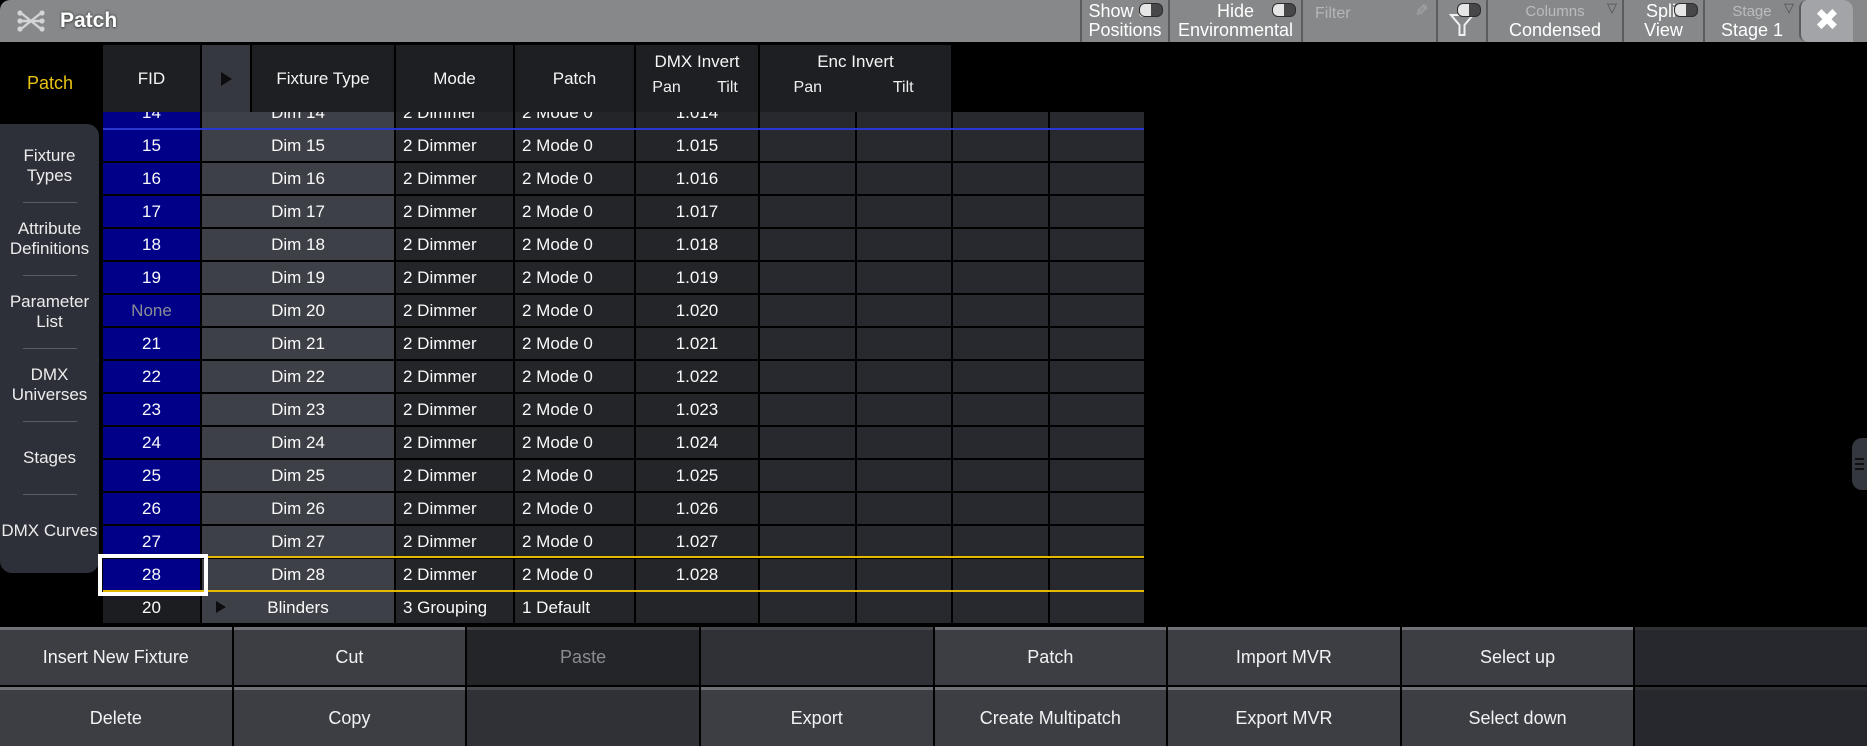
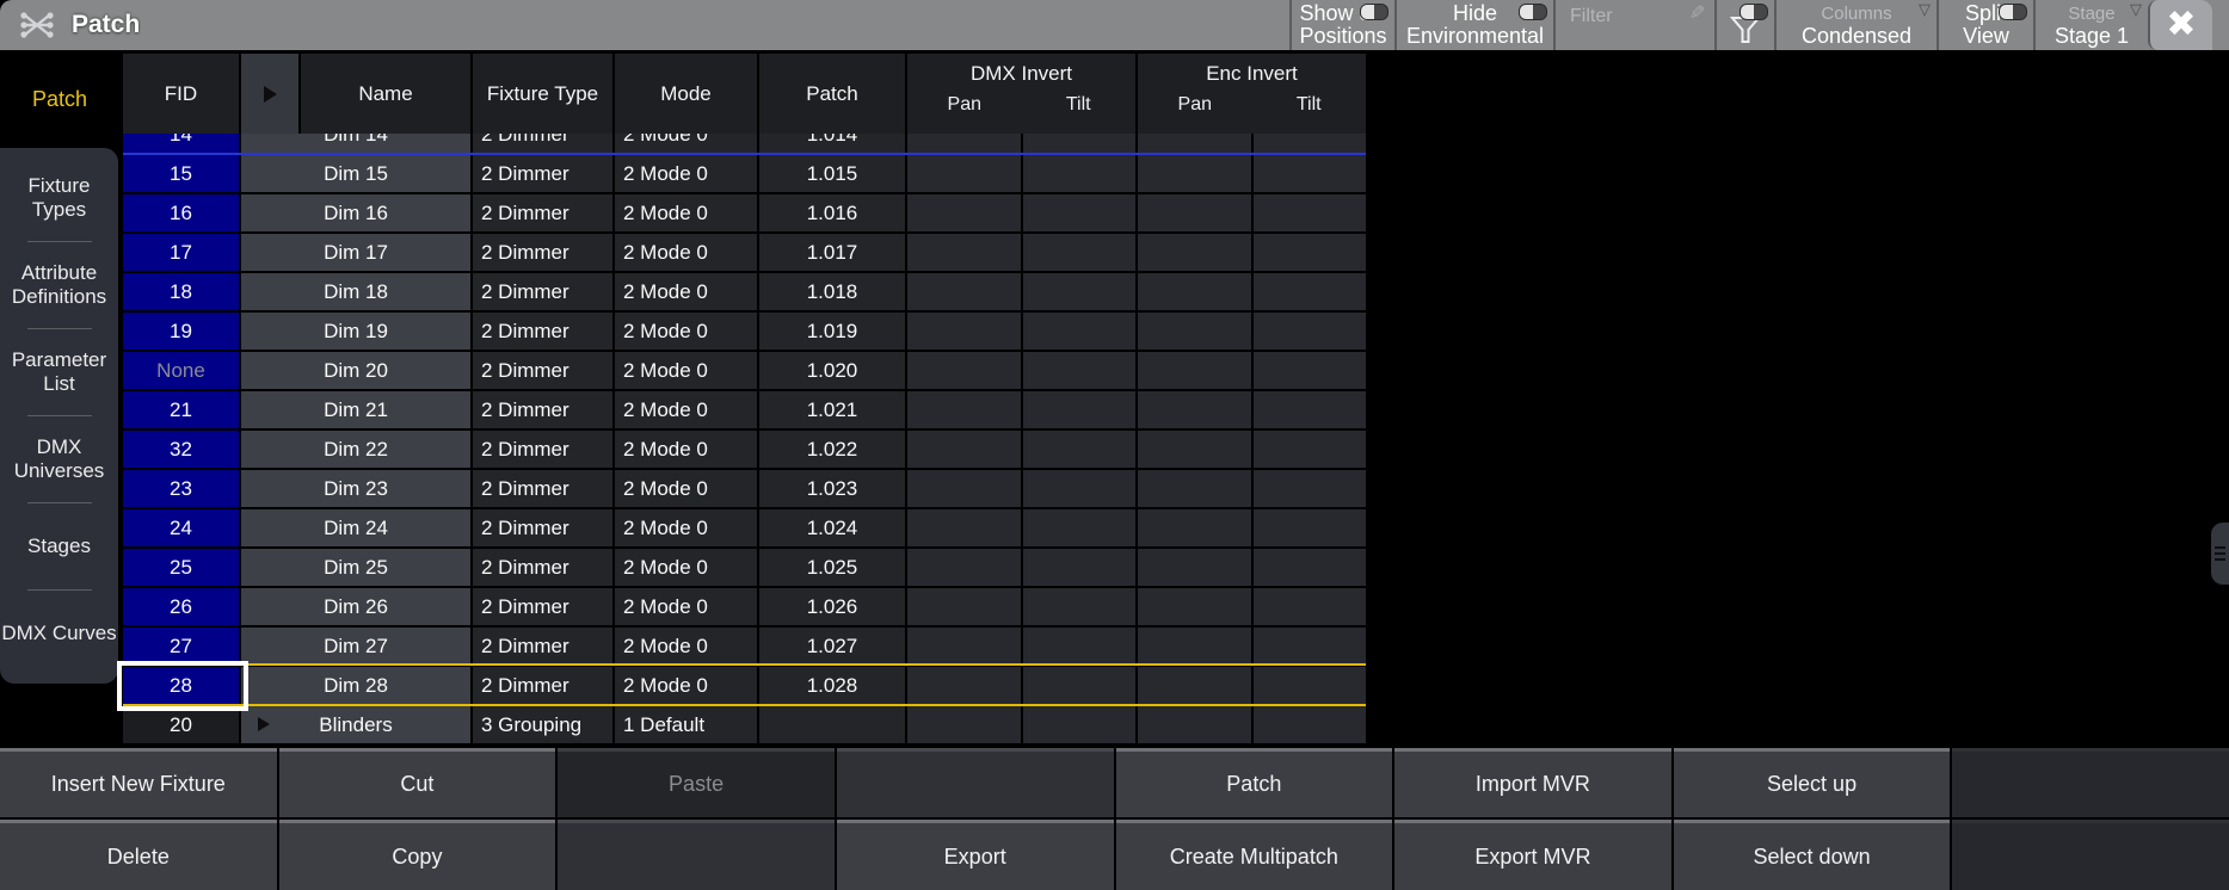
  Patch
  Positions
  Hide
  Environmental
  Filter
  ▽
  Columns
  Condensed
  View
  ▽
  Stage
  Stage 1
  ✖
  Patch
  Fixture Types
  Attribute Definitions
  Parameter List
  DMX Universes
  Stages
  DMX Curves
  FID
+ Name
  Fixture Type
  Mode
  Patch
  DMX Invert
  Pan
  Tilt
  Enc Invert
  Pan
  Tilt
  14
  Dim 14
  2 Dimmer
  2 Mode 0
  1.014
  15
  Dim 15
  2 Dimmer
  2 Mode 0
  1.015
  16
  Dim 16
  2 Dimmer
  2 Mode 0
  1.016
  17
  Dim 17
  2 Dimmer
  2 Mode 0
  1.017
  18
  Dim 18
  2 Dimmer
  2 Mode 0
  1.018
  19
  Dim 19
  2 Dimmer
  2 Mode 0
  1.019
  None
  Dim 20
  2 Dimmer
  2 Mode 0
  1.020
  21
  Dim 21
  2 Dimmer
  2 Mode 0
  1.021
- 22
+ 32
  Dim 22
  2 Dimmer
  2 Mode 0
  1.022
  23
  Dim 23
  2 Dimmer
  2 Mode 0
  1.023
  24
  Dim 24
  2 Dimmer
  2 Mode 0
  1.024
  25
  Dim 25
  2 Dimmer
  2 Mode 0
  1.025
  26
  Dim 26
  2 Dimmer
  2 Mode 0
  1.026
  27
  Dim 27
  2 Dimmer
  2 Mode 0
  1.027
  28
  Dim 28
  2 Dimmer
  2 Mode 0
  1.028
  20
  Blinders
  3 Grouping
  1 Default
  Insert New Fixture
  Cut
  Paste
  Patch
  Import MVR
  Select up
  Delete
  Copy
  Export
  Create Multipatch
  Export MVR
  Select down
